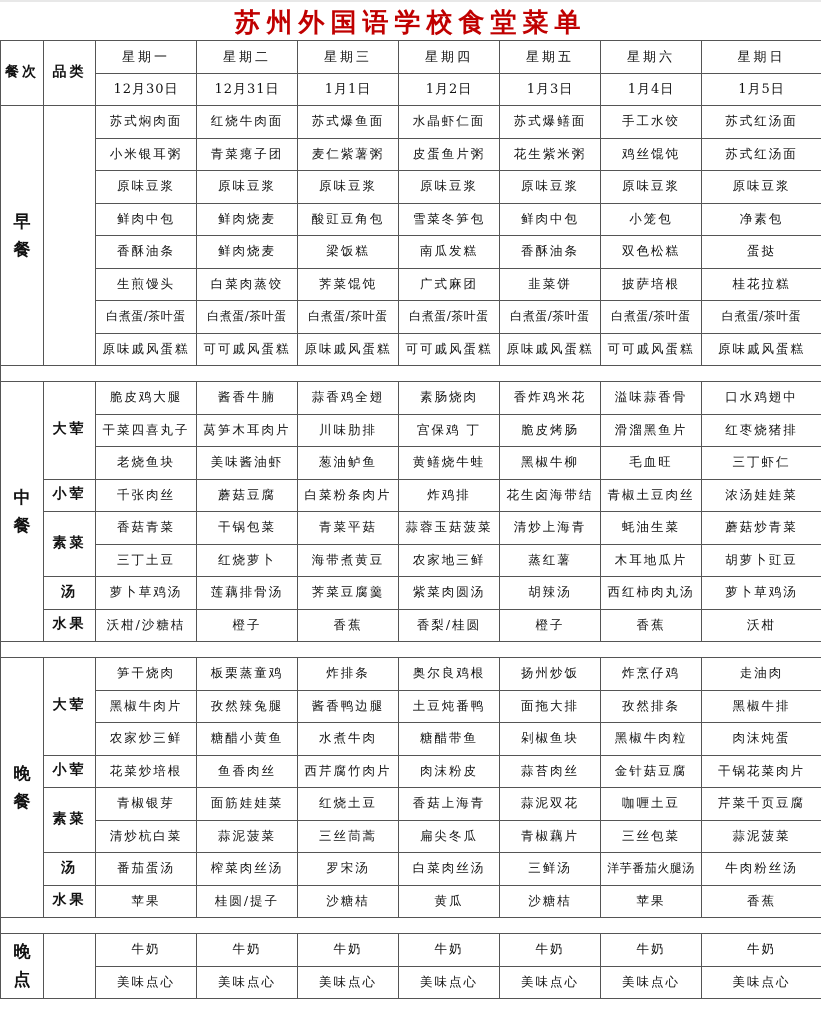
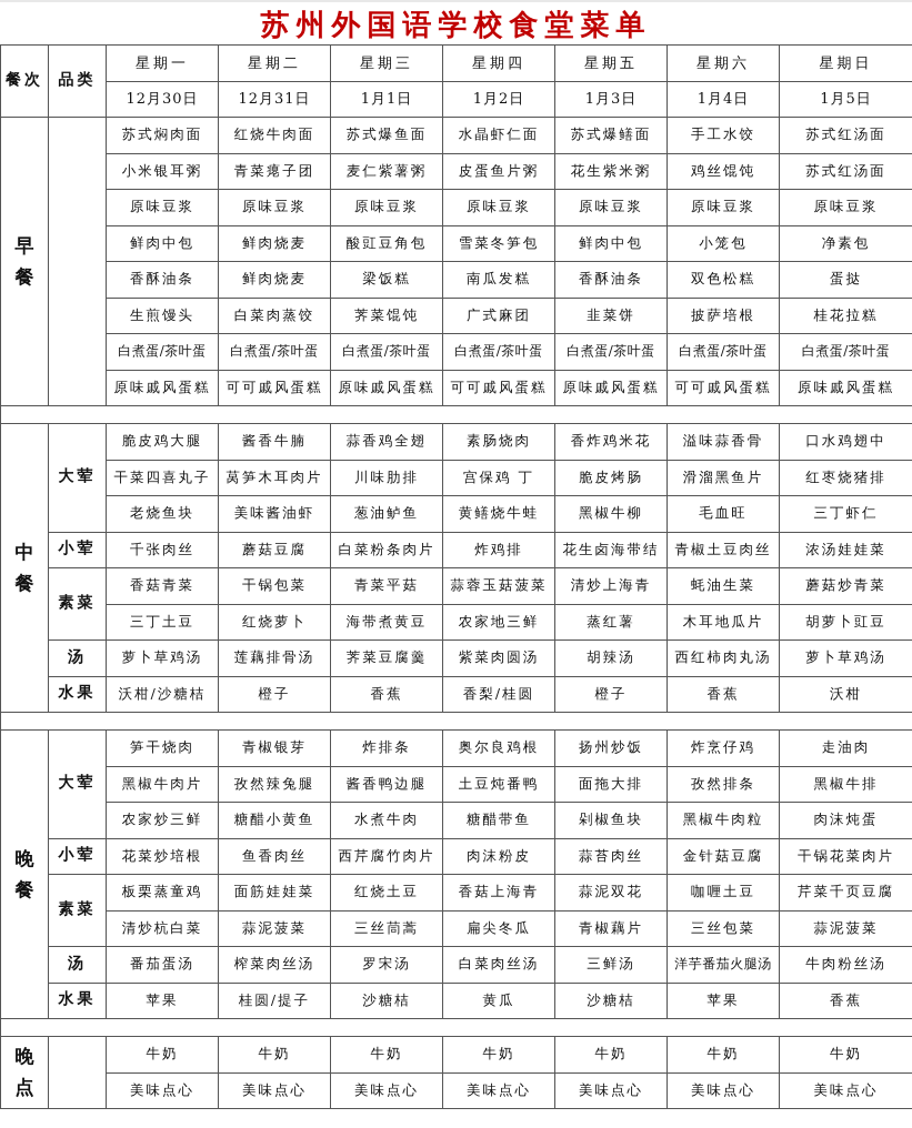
  苏州外国语学校食堂菜单
  餐次	品类	星期一	星期二	星期三	星期四	星期五	星期六	星期日
  12月30日	12月31日	1月1日	1月2日	1月3日	1月4日	1月5日
  早餐		苏式焖肉面	红烧牛肉面	苏式爆鱼面	水晶虾仁面	苏式爆鳝面	手工水饺	苏式红汤面
  小米银耳粥	青菜瘪子团	麦仁紫薯粥	皮蛋鱼片粥	花生紫米粥	鸡丝馄饨	苏式红汤面
  原味豆浆	原味豆浆	原味豆浆	原味豆浆	原味豆浆	原味豆浆	原味豆浆
  鲜肉中包	鲜肉烧麦	酸豇豆角包	雪菜冬笋包	鲜肉中包	小笼包	净素包
  香酥油条	鲜肉烧麦	梁饭糕	南瓜发糕	香酥油条	双色松糕	蛋挞
  生煎馒头	白菜肉蒸饺	荠菜馄饨	广式麻团	韭菜饼	披萨培根	桂花拉糕
  白煮蛋/茶叶蛋	白煮蛋/茶叶蛋	白煮蛋/茶叶蛋	白煮蛋/茶叶蛋	白煮蛋/茶叶蛋	白煮蛋/茶叶蛋	白煮蛋/茶叶蛋
  原味戚风蛋糕	可可戚风蛋糕	原味戚风蛋糕	可可戚风蛋糕	原味戚风蛋糕	可可戚风蛋糕	原味戚风蛋糕
  中餐	大荤	脆皮鸡大腿	酱香牛腩	蒜香鸡全翅	素肠烧肉	香炸鸡米花	溢味蒜香骨	口水鸡翅中
  干菜四喜丸子	莴笋木耳肉片	川味肋排	宫保鸡 丁	脆皮烤肠	滑溜黑鱼片	红枣烧猪排
  老烧鱼块	美味酱油虾	葱油鲈鱼	黄鳝烧牛蛙	黑椒牛柳	毛血旺	三丁虾仁
  小荤	千张肉丝	蘑菇豆腐	白菜粉条肉片	炸鸡排	花生卤海带结	青椒土豆肉丝	浓汤娃娃菜
  素菜	香菇青菜	干锅包菜	青菜平菇	蒜蓉玉菇菠菜	清炒上海青	蚝油生菜	蘑菇炒青菜
  三丁土豆	红烧萝卜	海带煮黄豆	农家地三鲜	蒸红薯	木耳地瓜片	胡萝卜豇豆
  汤	萝卜草鸡汤	莲藕排骨汤	荠菜豆腐羹	紫菜肉圆汤	胡辣汤	西红柿肉丸汤	萝卜草鸡汤
  水果	沃柑/沙糖桔	橙子	香蕉	香梨/桂圆	橙子	香蕉	沃柑
- 晚餐	大荤	笋干烧肉	板栗蒸童鸡	炸排条	奥尔良鸡根	扬州炒饭	炸烹仔鸡	走油肉
+ 晚餐	大荤	笋干烧肉	青椒银芽	炸排条	奥尔良鸡根	扬州炒饭	炸烹仔鸡	走油肉
  黑椒牛肉片	孜然辣兔腿	酱香鸭边腿	土豆炖番鸭	面拖大排	孜然排条	黑椒牛排
  农家炒三鲜	糖醋小黄鱼	水煮牛肉	糖醋带鱼	剁椒鱼块	黑椒牛肉粒	肉沫炖蛋
  小荤	花菜炒培根	鱼香肉丝	西芹腐竹肉片	肉沫粉皮	蒜苔肉丝	金针菇豆腐	干锅花菜肉片
- 素菜	青椒银芽	面筋娃娃菜	红烧土豆	香菇上海青	蒜泥双花	咖喱土豆	芹菜千页豆腐
+ 素菜	板栗蒸童鸡	面筋娃娃菜	红烧土豆	香菇上海青	蒜泥双花	咖喱土豆	芹菜千页豆腐
  清炒杭白菜	蒜泥菠菜	三丝茼蒿	扁尖冬瓜	青椒藕片	三丝包菜	蒜泥菠菜
  汤	番茄蛋汤	榨菜肉丝汤	罗宋汤	白菜肉丝汤	三鲜汤	洋芋番茄火腿汤	牛肉粉丝汤
  水果	苹果	桂圆/提子	沙糖桔	黄瓜	沙糖桔	苹果	香蕉
  晚点		牛奶	牛奶	牛奶	牛奶	牛奶	牛奶	牛奶
  美味点心	美味点心	美味点心	美味点心	美味点心	美味点心	美味点心
